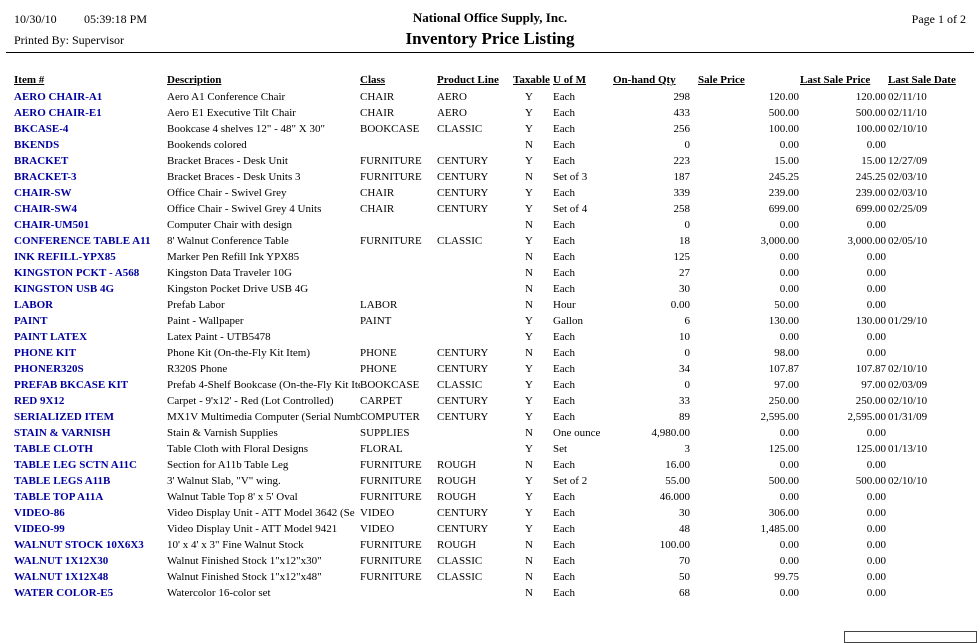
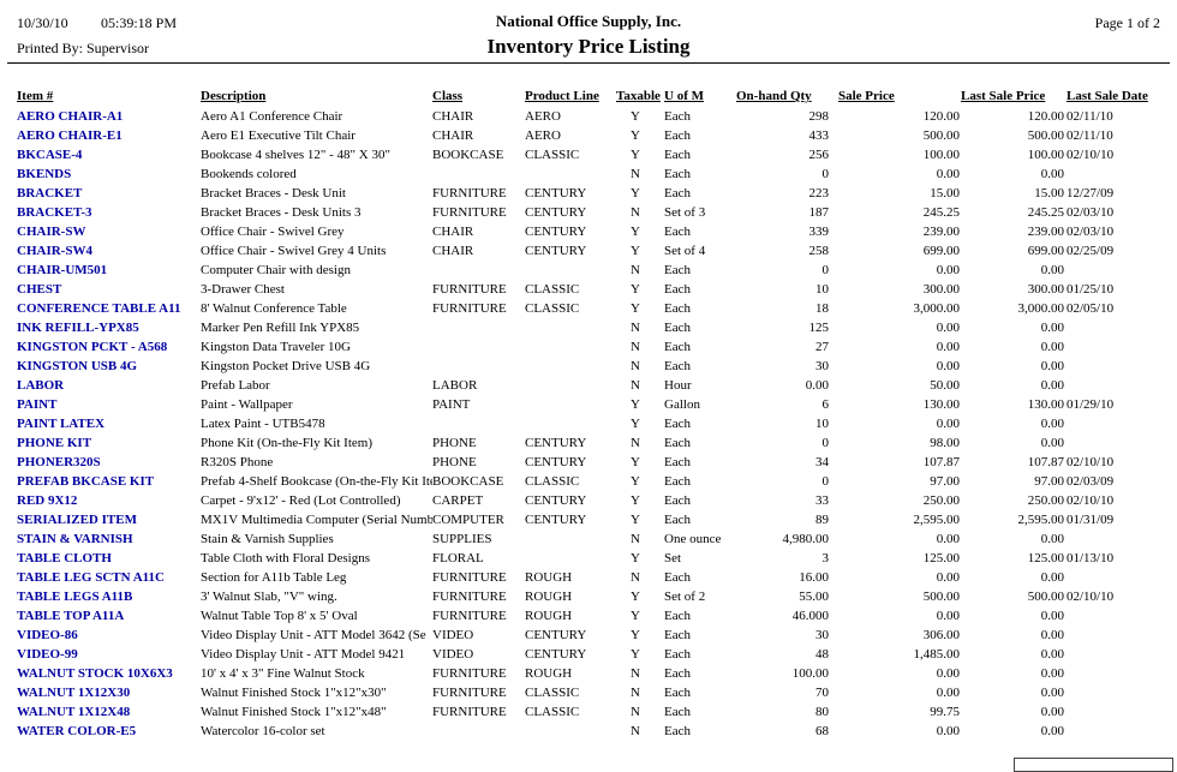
  10/30/10
  05:39:18 PM
  National Office Supply, Inc.
  Page 1 of 2
  Printed By: Supervisor
  Inventory Price Listing
  Item #	Description	Class	Product Line	Taxable	U of M	On-hand Qty	Sale Price	Last Sale Price	Last Sale Date
  AERO CHAIR-A1	Aero A1 Conference Chair	CHAIR	AERO	Y	Each	298	120.00	120.00	02/11/10
  AERO CHAIR-E1	Aero E1 Executive Tilt Chair	CHAIR	AERO	Y	Each	433	500.00	500.00	02/11/10
  BKCASE-4	Bookcase 4 shelves 12" - 48" X 30"	BOOKCASE	CLASSIC	Y	Each	256	100.00	100.00	02/10/10
  BKENDS	Bookends colored			N	Each	0	0.00	0.00
  BRACKET	Bracket Braces - Desk Unit	FURNITURE	CENTURY	Y	Each	223	15.00	15.00	12/27/09
  BRACKET-3	Bracket Braces - Desk Units 3	FURNITURE	CENTURY	N	Set of 3	187	245.25	245.25	02/03/10
  CHAIR-SW	Office Chair - Swivel Grey	CHAIR	CENTURY	Y	Each	339	239.00	239.00	02/03/10
  CHAIR-SW4	Office Chair - Swivel Grey 4 Units	CHAIR	CENTURY	Y	Set of 4	258	699.00	699.00	02/25/09
  CHAIR-UM501	Computer Chair with design			N	Each	0	0.00	0.00
+ CHEST	3-Drawer Chest	FURNITURE	CLASSIC	Y	Each	10	300.00	300.00	01/25/10
  CONFERENCE TABLE A11	8' Walnut Conference Table	FURNITURE	CLASSIC	Y	Each	18	3,000.00	3,000.00	02/05/10
  INK REFILL-YPX85	Marker Pen Refill Ink YPX85			N	Each	125	0.00	0.00
  KINGSTON PCKT - A568	Kingston Data Traveler 10G			N	Each	27	0.00	0.00
  KINGSTON USB 4G	Kingston Pocket Drive USB 4G			N	Each	30	0.00	0.00
  LABOR	Prefab Labor	LABOR		N	Hour	0.00	50.00	0.00
  PAINT	Paint - Wallpaper	PAINT		Y	Gallon	6	130.00	130.00	01/29/10
  PAINT LATEX	Latex Paint - UTB5478			Y	Each	10	0.00	0.00
  PHONE KIT	Phone Kit (On-the-Fly Kit Item)	PHONE	CENTURY	N	Each	0	98.00	0.00
  PHONER320S	R320S Phone	PHONE	CENTURY	Y	Each	34	107.87	107.87	02/10/10
  PREFAB BKCASE KIT	Prefab 4-Shelf Bookcase (On-the-Fly Kit It	BOOKCASE	CLASSIC	Y	Each	0	97.00	97.00	02/03/09
  RED 9X12	Carpet - 9'x12' - Red (Lot Controlled)	CARPET	CENTURY	Y	Each	33	250.00	250.00	02/10/10
  SERIALIZED ITEM	MX1V Multimedia Computer (Serial Numb	COMPUTER	CENTURY	Y	Each	89	2,595.00	2,595.00	01/31/09
  STAIN & VARNISH	Stain & Varnish Supplies	SUPPLIES		N	One ounce	4,980.00	0.00	0.00
  TABLE CLOTH	Table Cloth with Floral Designs	FLORAL		Y	Set	3	125.00	125.00	01/13/10
  TABLE LEG SCTN A11C	Section for A11b Table Leg	FURNITURE	ROUGH	N	Each	16.00	0.00	0.00
  TABLE LEGS A11B	3' Walnut Slab, "V" wing.	FURNITURE	ROUGH	Y	Set of 2	55.00	500.00	500.00	02/10/10
  TABLE TOP A11A	Walnut Table Top 8' x 5' Oval	FURNITURE	ROUGH	Y	Each	46.000	0.00	0.00
  VIDEO-86	Video Display Unit - ATT Model 3642 (Se	VIDEO	CENTURY	Y	Each	30	306.00	0.00
  VIDEO-99	Video Display Unit - ATT Model 9421	VIDEO	CENTURY	Y	Each	48	1,485.00	0.00
  WALNUT STOCK 10X6X3	10' x 4' x 3" Fine Walnut Stock	FURNITURE	ROUGH	N	Each	100.00	0.00	0.00
  WALNUT 1X12X30	Walnut Finished Stock 1"x12"x30"	FURNITURE	CLASSIC	N	Each	70	0.00	0.00
- WALNUT 1X12X48	Walnut Finished Stock 1"x12"x48"	FURNITURE	CLASSIC	N	Each	50	99.75	0.00
+ WALNUT 1X12X48	Walnut Finished Stock 1"x12"x48"	FURNITURE	CLASSIC	N	Each	80	99.75	0.00
  WATER COLOR-E5	Watercolor 16-color set			N	Each	68	0.00	0.00
